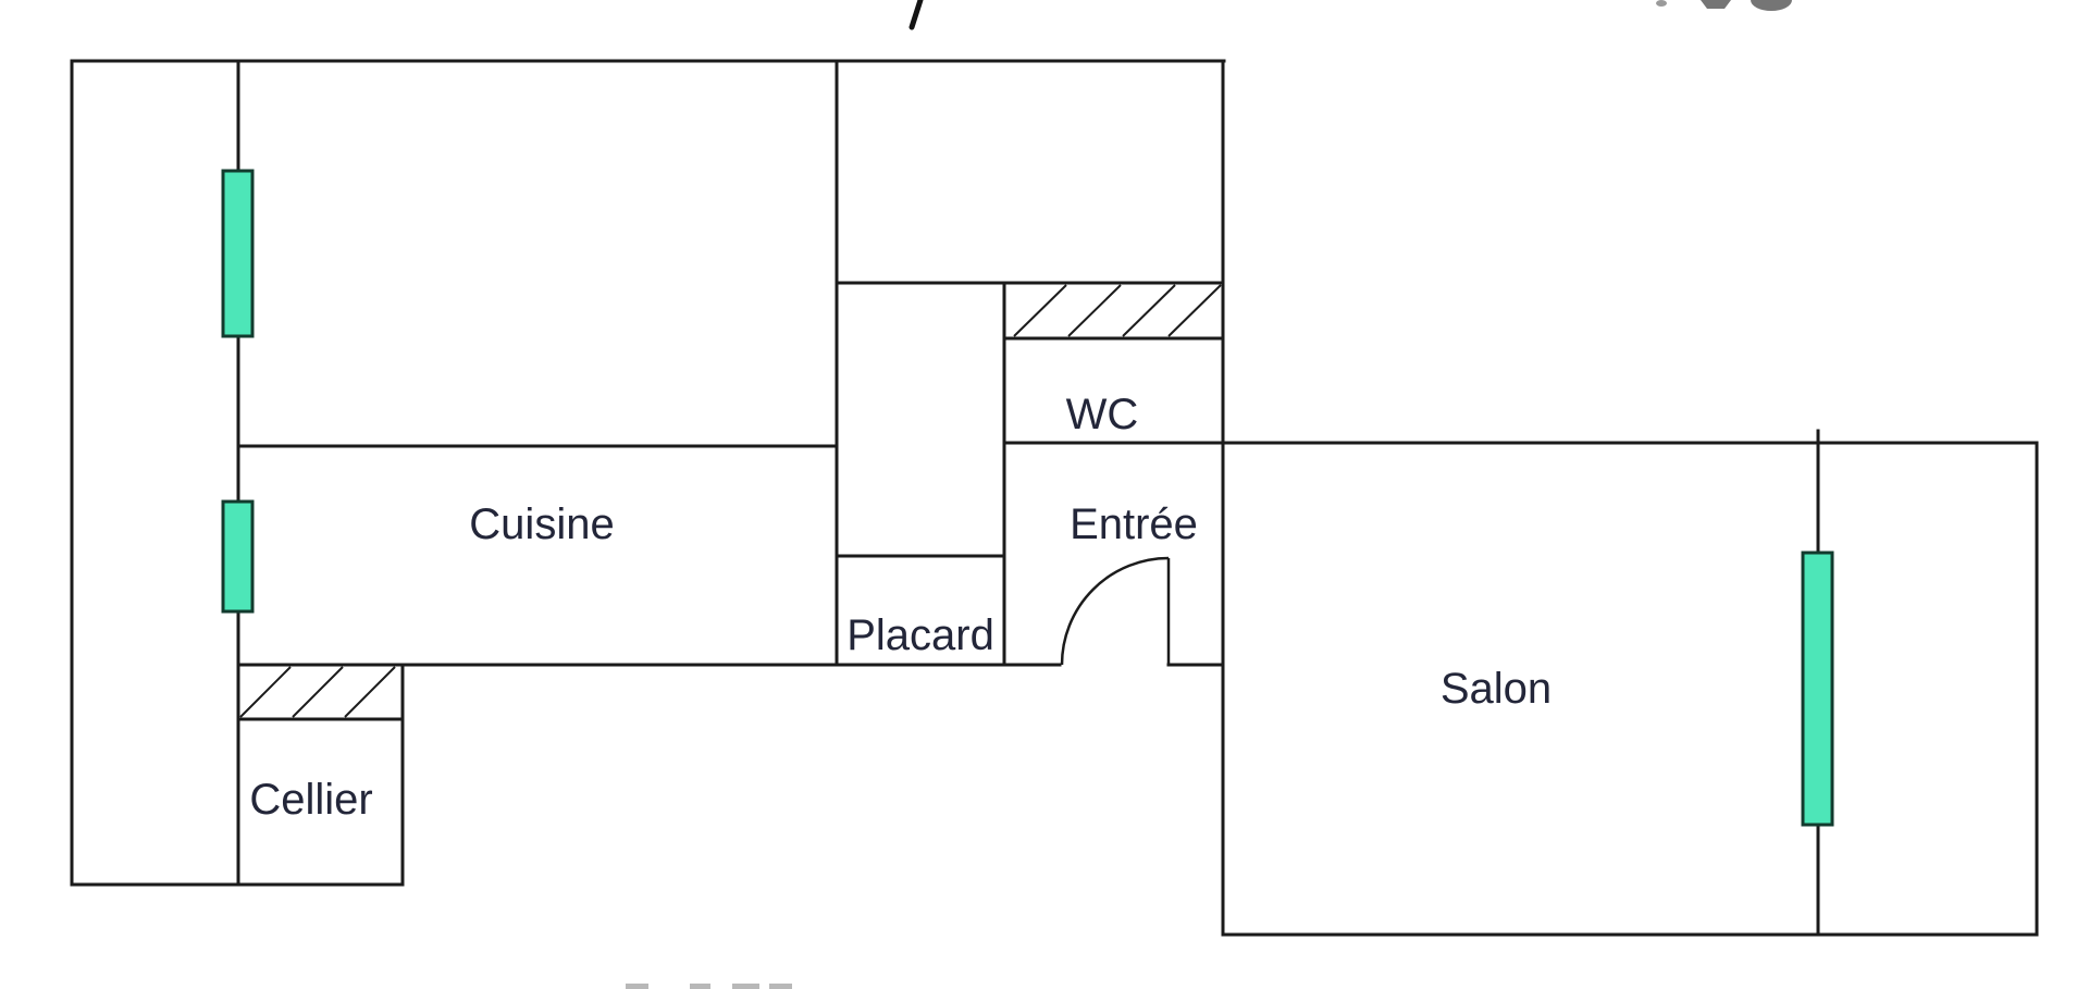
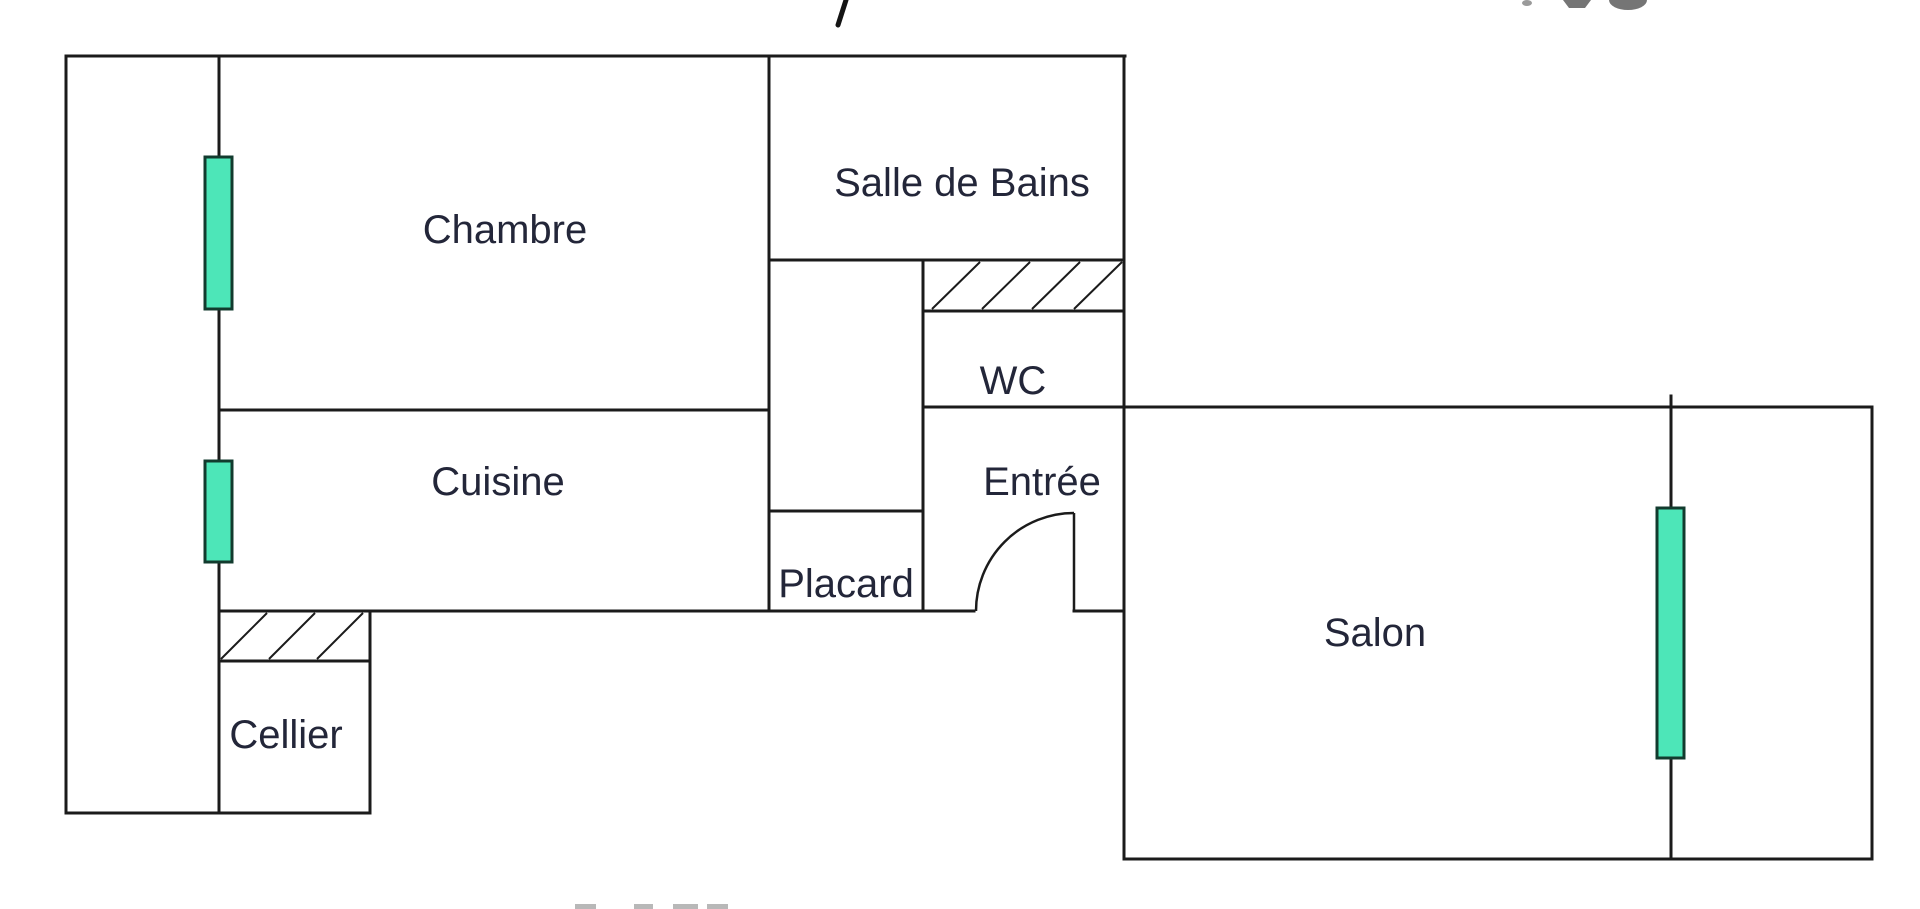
+ Chambre
+ Salle de Bains
  WC
  Cuisine
  Entrée
  Placard
  Cellier
  Salon
